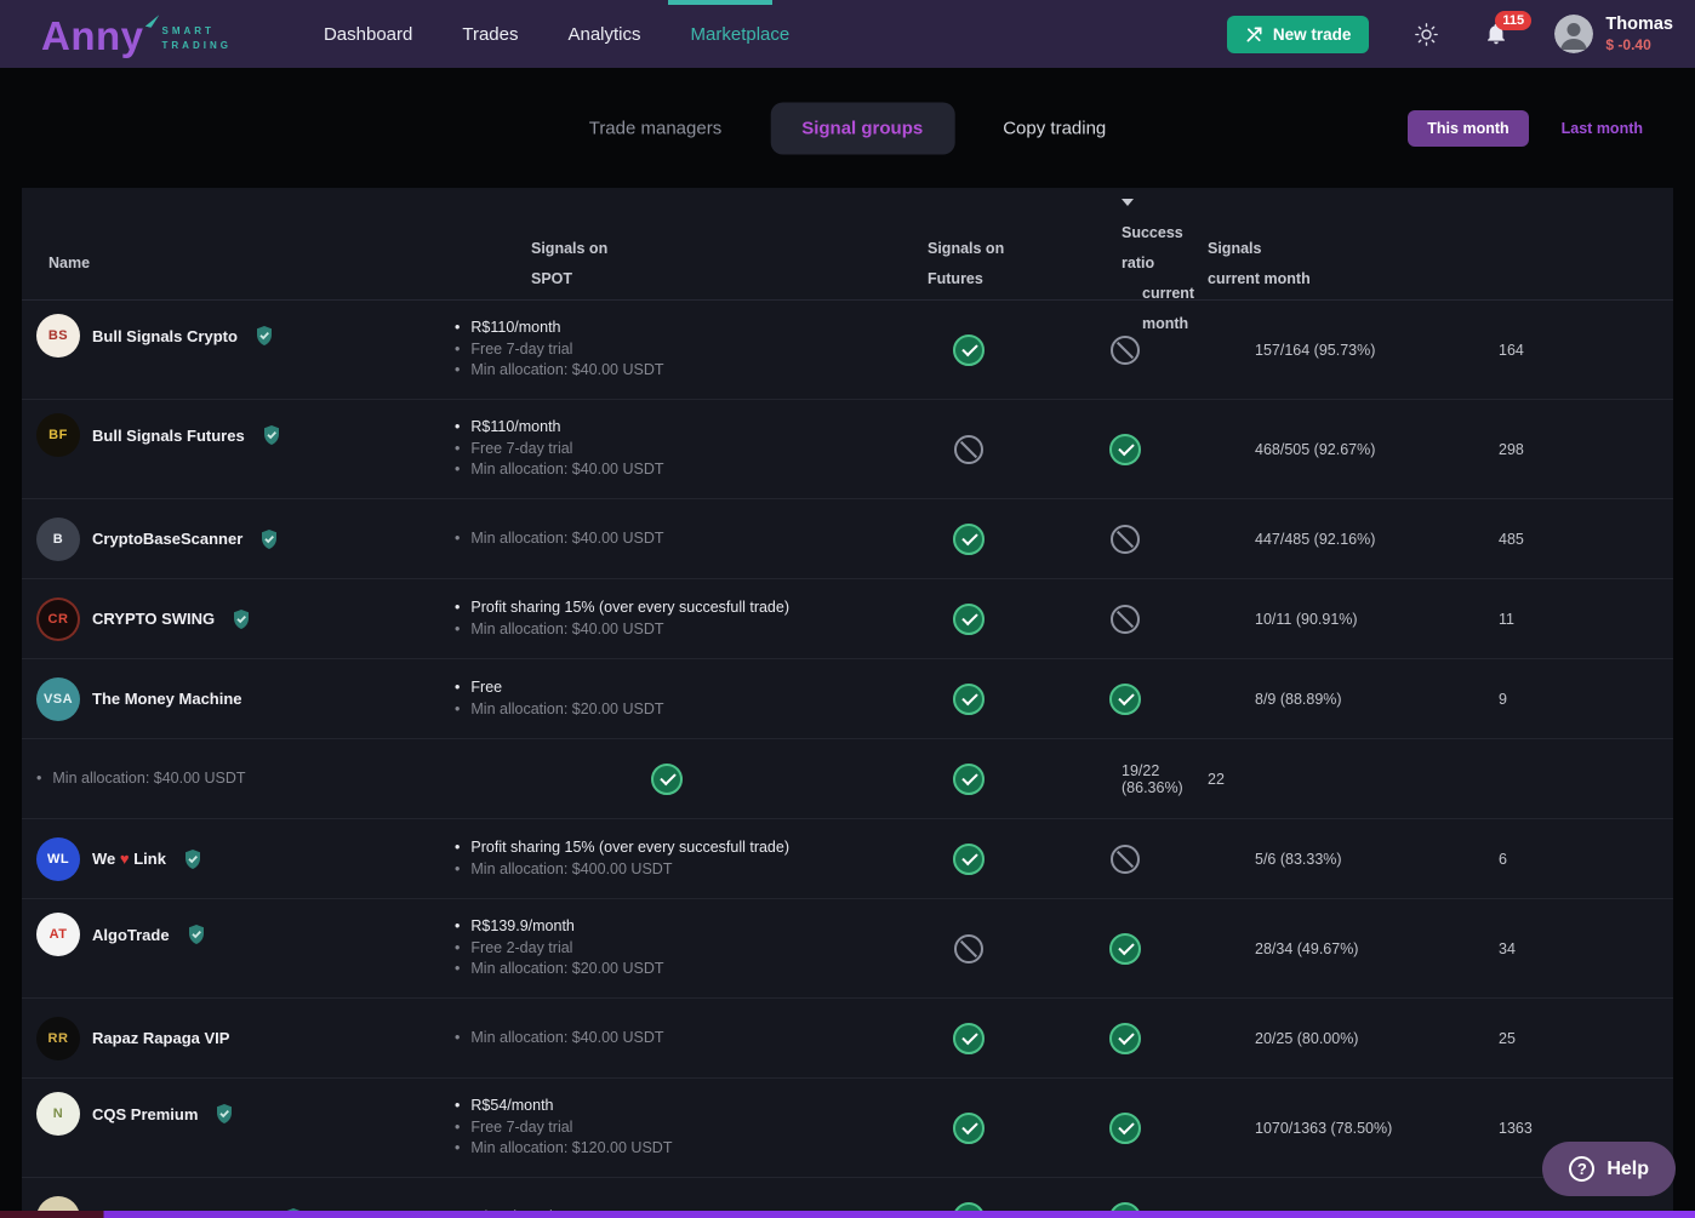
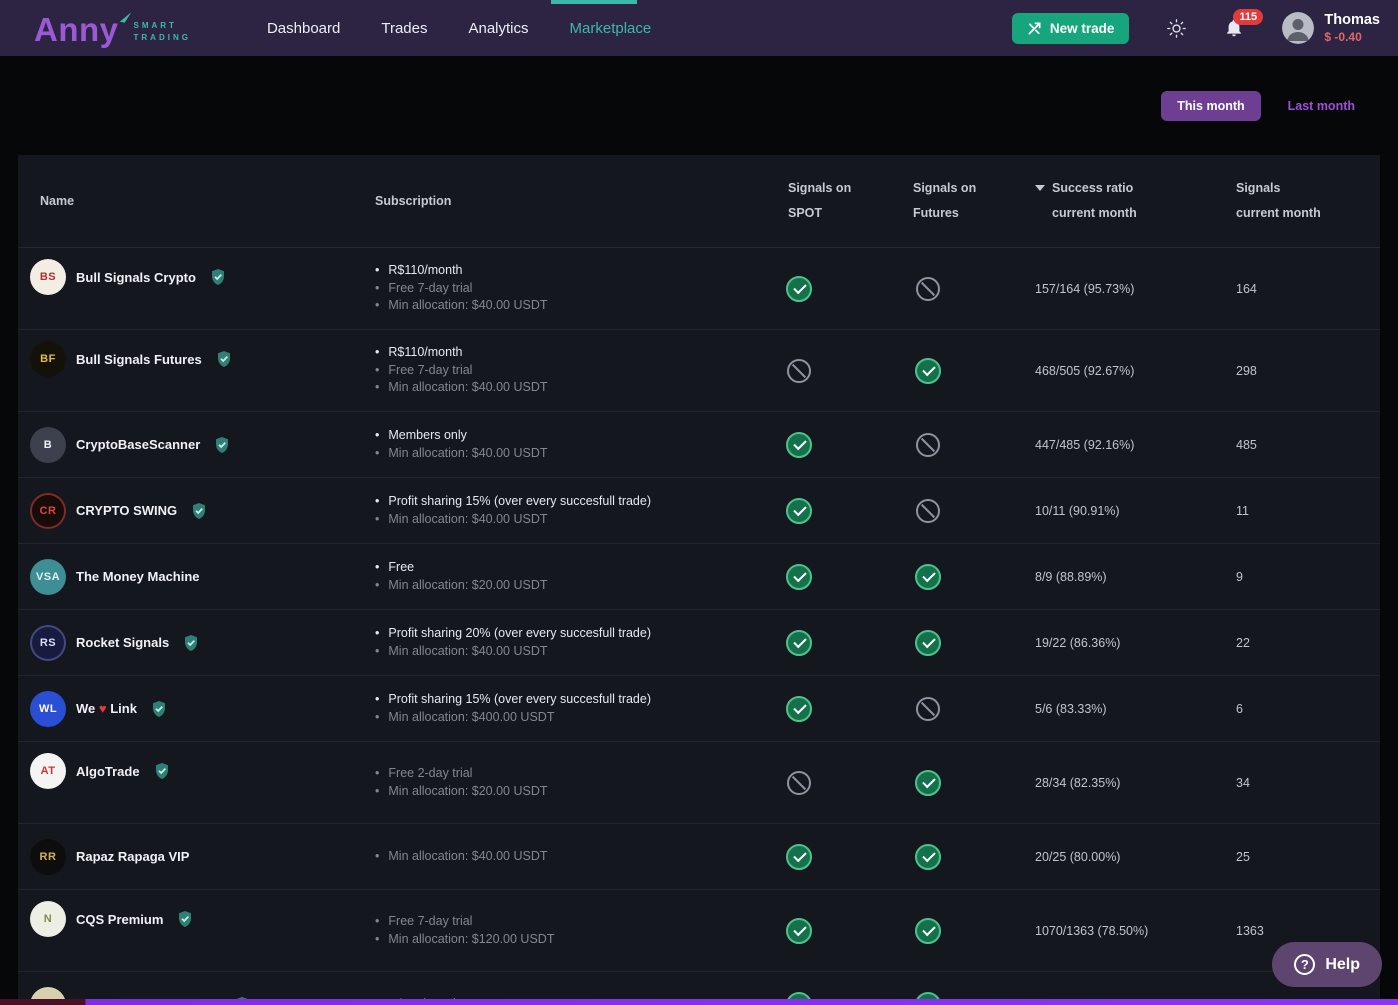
  Anny
  SMART
  TRADING
  Dashboard
  Trades
  Analytics
  Marketplace
  New trade
  115
  Thomas
  $ -0.40
- Trade managers
- Signal groups
- Copy trading
  This month
  Last month
  Name
+ Subscription
  Signals on
  SPOT
  Signals on
  Futures
  Success ratio
  current month
  Signals
  current month
  BS
  Bull Signals Crypto
  R$110/month
  Free 7-day trial
  Min allocation: $40.00 USDT
  157/164 (95.73%)
  164
  BF
  Bull Signals Futures
  R$110/month
  Free 7-day trial
  Min allocation: $40.00 USDT
  468/505 (92.67%)
  298
  B
  CryptoBaseScanner
+ Members only
  Min allocation: $40.00 USDT
  447/485 (92.16%)
  485
  CR
  CRYPTO SWING
  Profit sharing 15% (over every succesfull trade)
  Min allocation: $40.00 USDT
  10/11 (90.91%)
  11
  VSA
  The Money Machine
  Free
  Min allocation: $20.00 USDT
  8/9 (88.89%)
  9
+ RS
+ Rocket Signals
+ Profit sharing 20% (over every succesfull trade)
  Min allocation: $40.00 USDT
  19/22 (86.36%)
  22
  WL
  We ♥ Link
  Profit sharing 15% (over every succesfull trade)
  Min allocation: $400.00 USDT
  5/6 (83.33%)
  6
  AT
  AlgoTrade
- R$139.9/month
  Free 2-day trial
  Min allocation: $20.00 USDT
- 28/34 (49.67%)
+ 28/34 (82.35%)
  34
  RR
  Rapaz Rapaga VIP
  Min allocation: $40.00 USDT
  20/25 (80.00%)
  25
  N
  CQS Premium
- R$54/month
  Free 7-day trial
  Min allocation: $120.00 USDT
  1070/1363 (78.50%)
  1363
  ?
  Help
